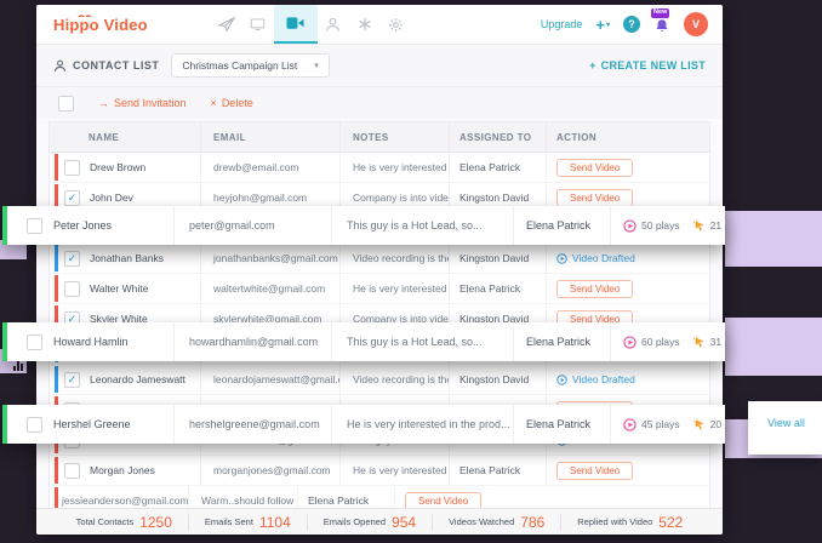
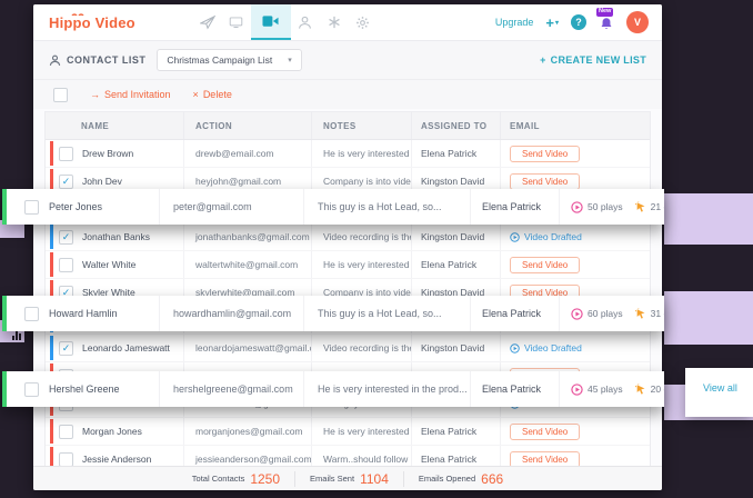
  Hippo Video
  Upgrade
  +
  ?
  V
  CONTACT LIST
  Christmas Campaign List
  +
  CREATE NEW LIST
  →
  Send Invitation
  ×
  Delete
  NAME
- EMAIL
+ ACTION
  NOTES
  ASSIGNED TO
- ACTION
+ EMAIL
  Drew Brown
  drewb@email.com
  Elena Patrick
  Send Video
  ✓
  John Dev
  heyjohn@gmail.com
  Kingston David
  Send Video
  ✓
  Jonathan Banks
  jonathanbanks@gmail.com
  Video recording is th
  Kingston David
  Video Drafted
  Walter White
  waltertwhite@gmail.com
  Elena Patrick
  Send Video
  ✓
  Skyler White
  skylerwhite@gmail.com
  Kingston David
  Send Video
  ✓
  Leonardo Jameswatt
  leonardojameswatt@gmail.
  Video recording is th
  Kingston David
  Video Drafted
  Morgan Jones
  morganjones@gmail.com
  Elena Patrick
  Send Video
+ Jessie Anderson
  jessieanderson@gmail.com
  Warm..should follow
  Elena Patrick
  Send Video
  Total Contacts
  1250
  Emails Sent
  1104
  Emails Opened
- 954
+ 666
- Videos Watched
- 786
- Replied with Video
- 522
  Peter Jones
  peter@gmail.com
  This guy is a Hot Lead, so...
  Elena Patrick
  50 plays
  Howard Hamlin
  howardhamlin@gmail.com
  This guy is a Hot Lead, so...
  Elena Patrick
  60 plays
  Hershel Greene
  hershelgreene@gmail.com
  He is very interested in the prod...
  Elena Patrick
  45 plays
  View all
